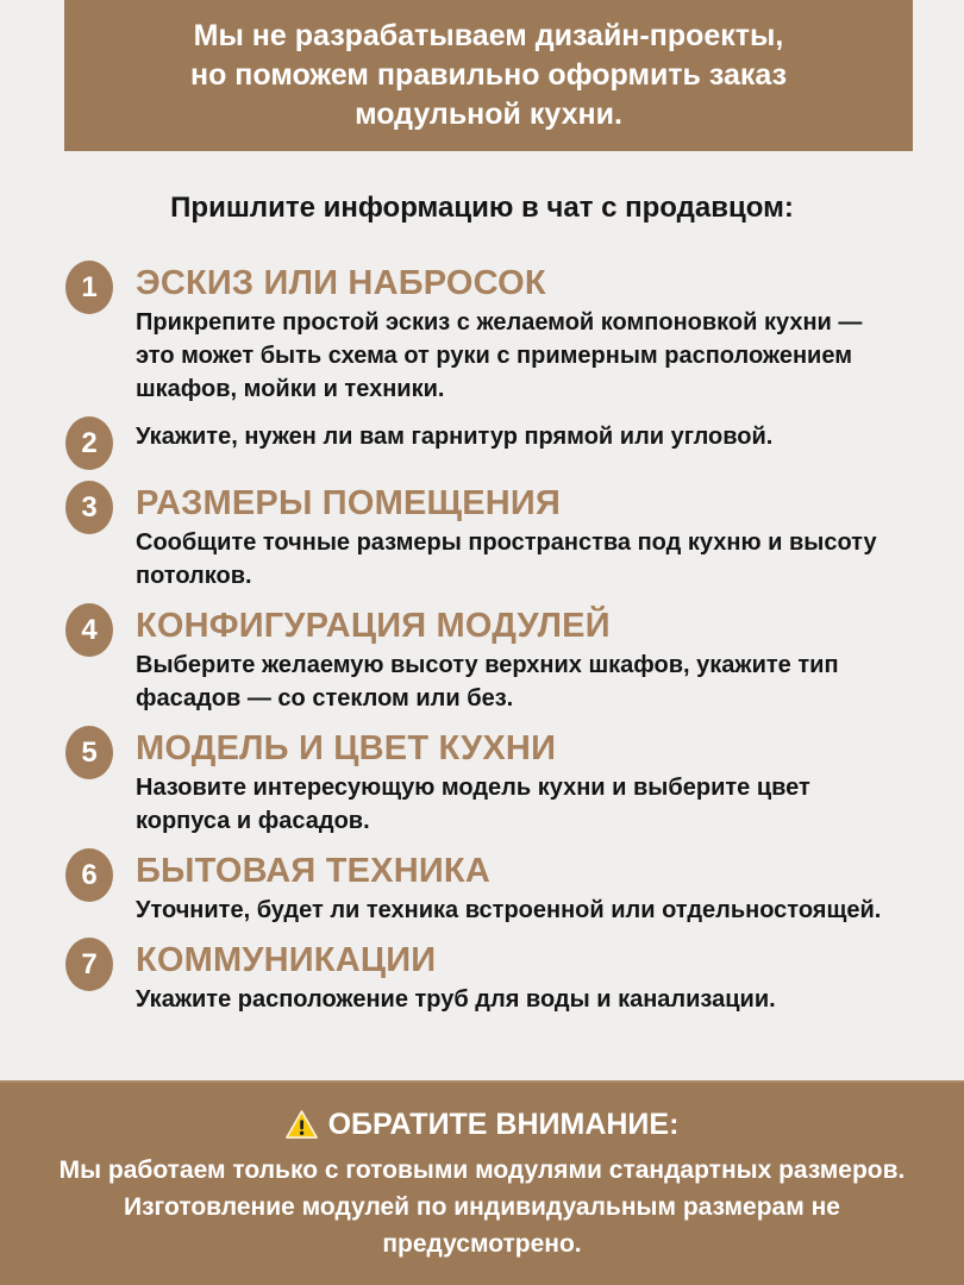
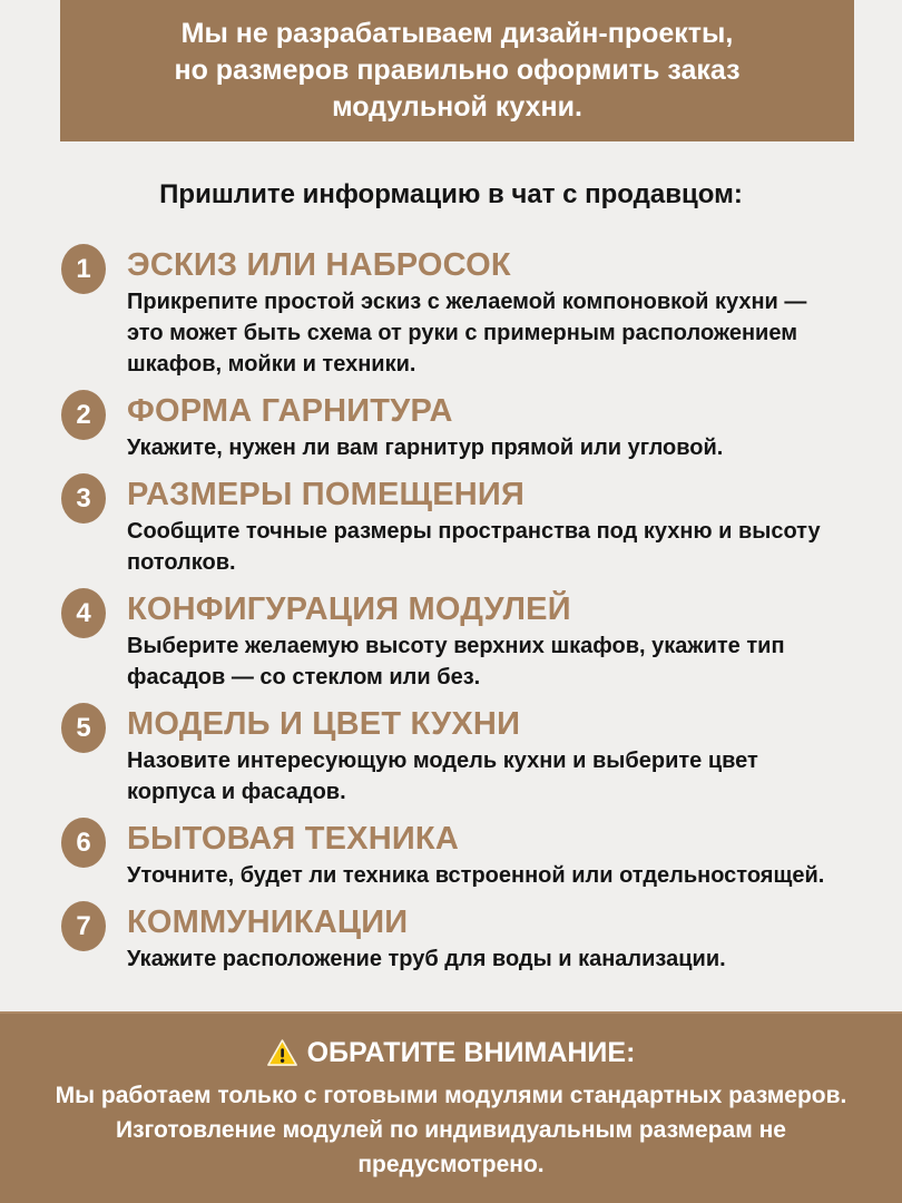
  Мы не разрабатываем дизайн-проекты,
- но поможем правильно оформить заказ
+ но размеров правильно оформить заказ
  модульной кухни.
  Пришлите информацию в чат с продавцом:
  1
  ЭСКИЗ ИЛИ НАБРОСОК
  Прикрепите простой эскиз с желаемой компоновкой кухни —
  это может быть схема от руки с примерным расположением
  шкафов, мойки и техники.
  2
+ ФОРМА ГАРНИТУРА
  Укажите, нужен ли вам гарнитур прямой или угловой.
  3
  РАЗМЕРЫ ПОМЕЩЕНИЯ
  Сообщите точные размеры пространства под кухню и высоту
  потолков.
  4
  КОНФИГУРАЦИЯ МОДУЛЕЙ
  Выберите желаемую высоту верхних шкафов, укажите тип
  фасадов — со стеклом или без.
  5
  МОДЕЛЬ И ЦВЕТ КУХНИ
  Назовите интересующую модель кухни и выберите цвет
  корпуса и фасадов.
  6
  БЫТОВАЯ ТЕХНИКА
  Уточните, будет ли техника встроенной или отдельностоящей.
  7
  КОММУНИКАЦИИ
  Укажите расположение труб для воды и канализации.
  ОБРАТИТЕ ВНИМАНИЕ:
  Мы работаем только с готовыми модулями стандартных размеров.
  Изготовление модулей по индивидуальным размерам не
  предусмотрено.
